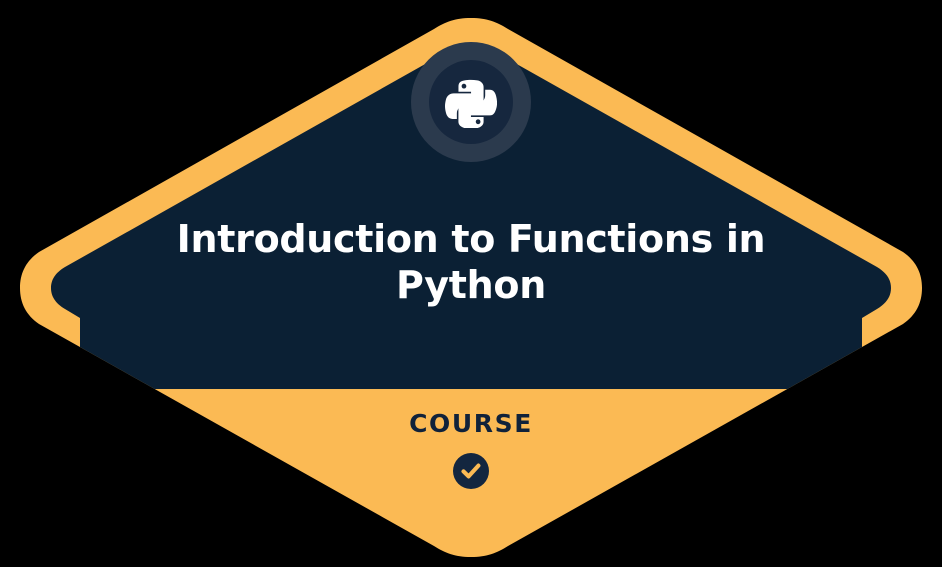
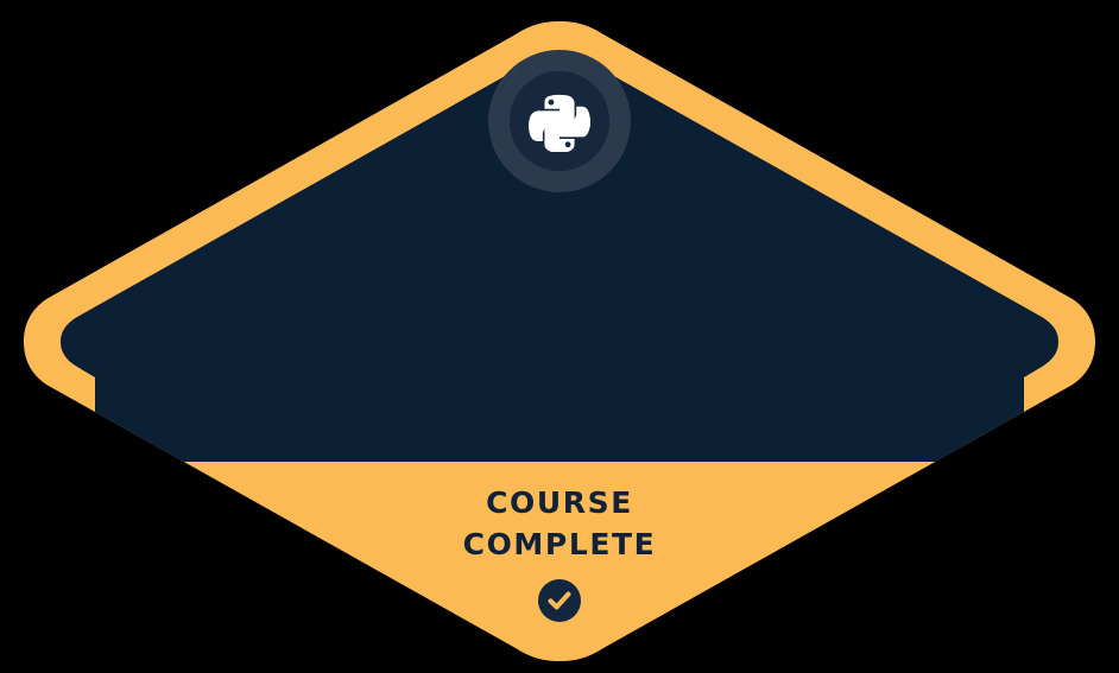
- Introduction to Functions in Python
  COURSE
+ COMPLETE
